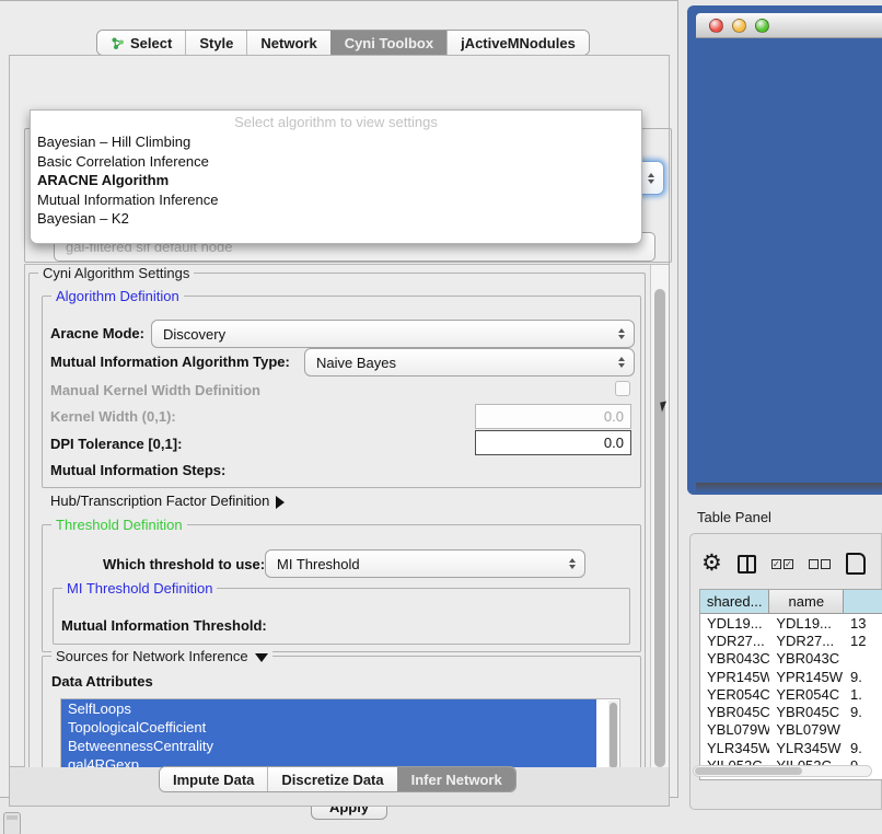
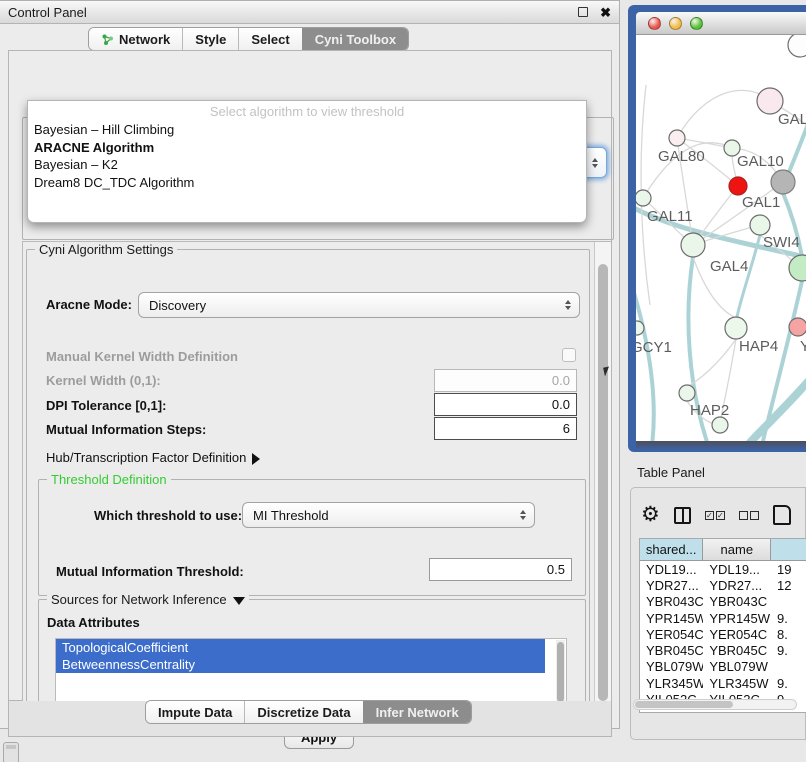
+ Control Panel
+ ✖
- Select
+ Network
  Style
- Network
+ Select
  Cyni Toolbox
- jActiveMNodules
- gal-filtered sif default node
  Cyni Algorithm Settings
- Algorithm Definition
  Aracne Mode:
  Discovery
- Mutual Information Algorithm Type:
- Naive Bayes
  Manual Kernel Width Definition
  Kernel Width (0,1):
  0.0
  DPI Tolerance [0,1]:
  0.0
  Mutual Information Steps:
+ 6
  Hub/Transcription Factor Definition
  Threshold Definition
  Which threshold to use:
  MI Threshold
- MI Threshold Definition
  Mutual Information Threshold:
+ 0.5
  Sources for Network Inference
  Data Attributes
- SelfLoops
  TopologicalCoefficient
  BetweennessCentrality
- gal4RGexp
  Apply
- Select algorithm to view settings
+ Select algorithm to view threshold
  Bayesian – Hill Climbing
- Basic Correlation Inference
  ARACNE Algorithm
- Mutual Information Inference
  Bayesian – K2
+ Dream8 DC_TDC Algorithm
  Impute Data
  Discretize Data
  Infer Network
+ GAL
+ GAL80
+ GAL10
+ GAL1
+ GAL11
+ GAL4
+ SWI4
+ GCY1
+ HAP4
+ Y
+ HAP2
  Table Panel
  ⚙
  ✓
  ✓
  shared...
  name
  YDL19...
  YDL19...
- 13
+ 19
  YDR27...
  YDR27...
  12
  YBR043C
  YBR043C
  YPR145W
  YPR145W
  9.
  YER054C
  YER054C
- 1.
+ 8.
  YBR045C
  YBR045C
  9.
  YBL079W
  YBL079W
  YLR345W
  YLR345W
  9.
